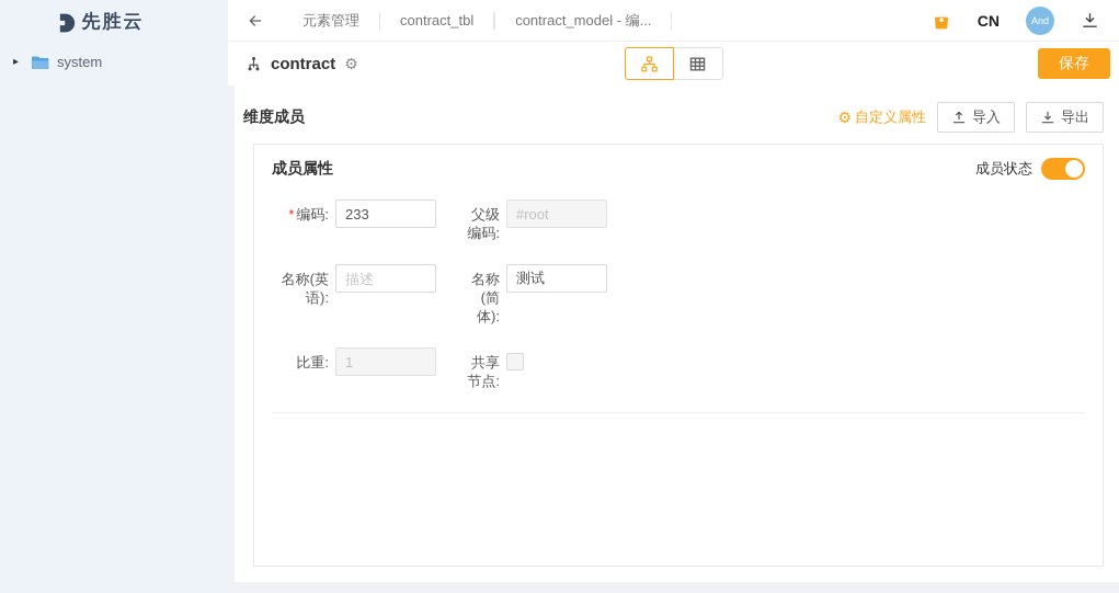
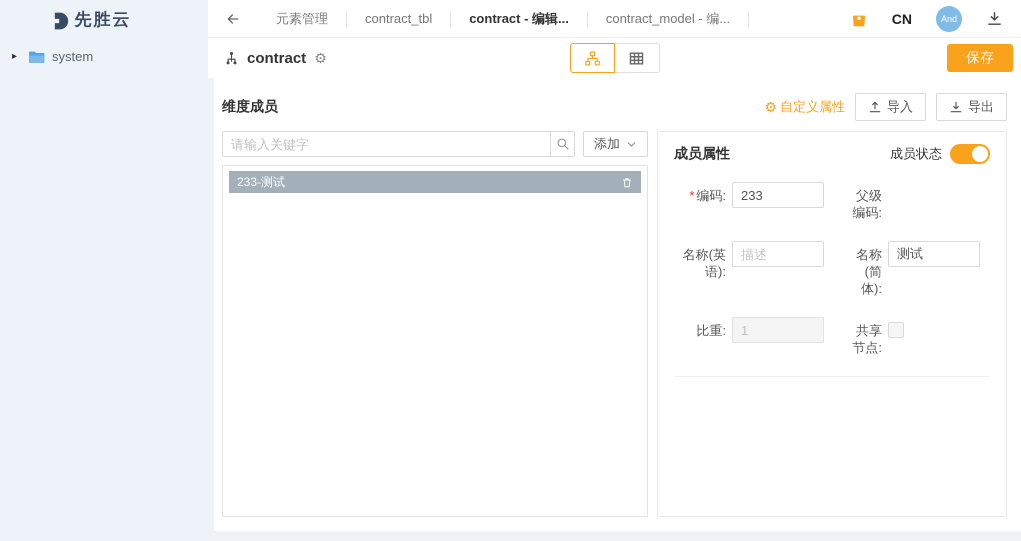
  先胜云
  ▸
  system
  元素管理
  contract_tbl
+ contract - 编辑...
  contract_model - 编...
  CN
  And
  contract
  ⚙
  保存
  维度成员
  ⚙
  自定义属性
  导入
  导出
+ 请输入关键字
+ 添加
+ 233-测试
  成员属性
  成员状态
  * 编码:
  233
  父级编码:
- #root
  名称(英语):
  描述
  名称(简体):
  测试
  比重:
  1
  共享节点:
